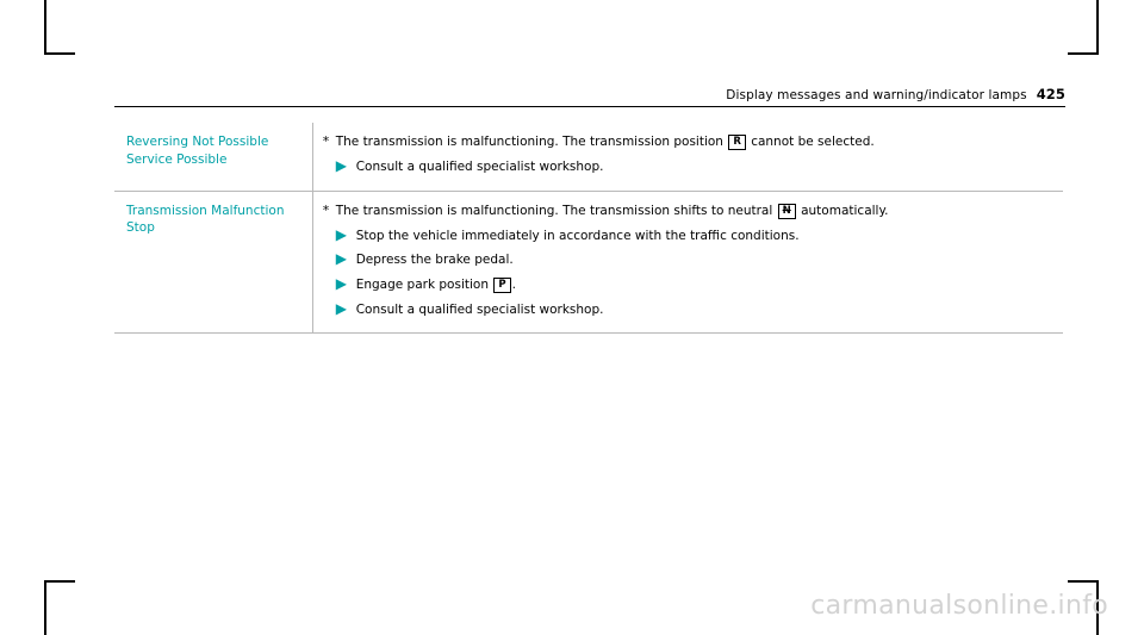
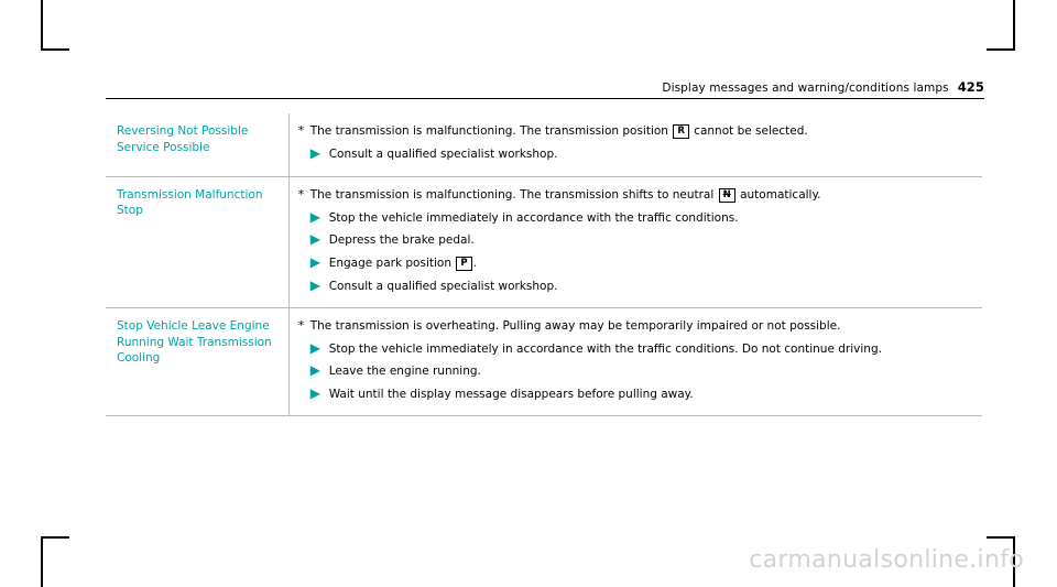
- Display messages and warning/indicator lamps 425
+ Display messages and warning/conditions lamps 425
  Reversing Not Possible Service Possible	* The transmission is malfunctioning. The transmission position R cannot be selected. ▶ Consult a qualified specialist workshop.
  Transmission Malfunction Stop	* The transmission is malfunctioning. The transmission shifts to neutral N automatically. ▶ Stop the vehicle immediately in accordance with the traffic conditions. ▶ Depress the brake pedal. ▶ Engage park position P . ▶ Consult a qualified specialist workshop.
+ Stop Vehicle Leave Engine Running Wait Transmission Cooling	* The transmission is overheating. Pulling away may be temporarily impaired or not possible. ▶ Stop the vehicle immediately in accordance with the traffic conditions. Do not continue driving. ▶ Leave the engine running. ▶ Wait until the display message disappears before pulling away.
  carmanualsonline.info
